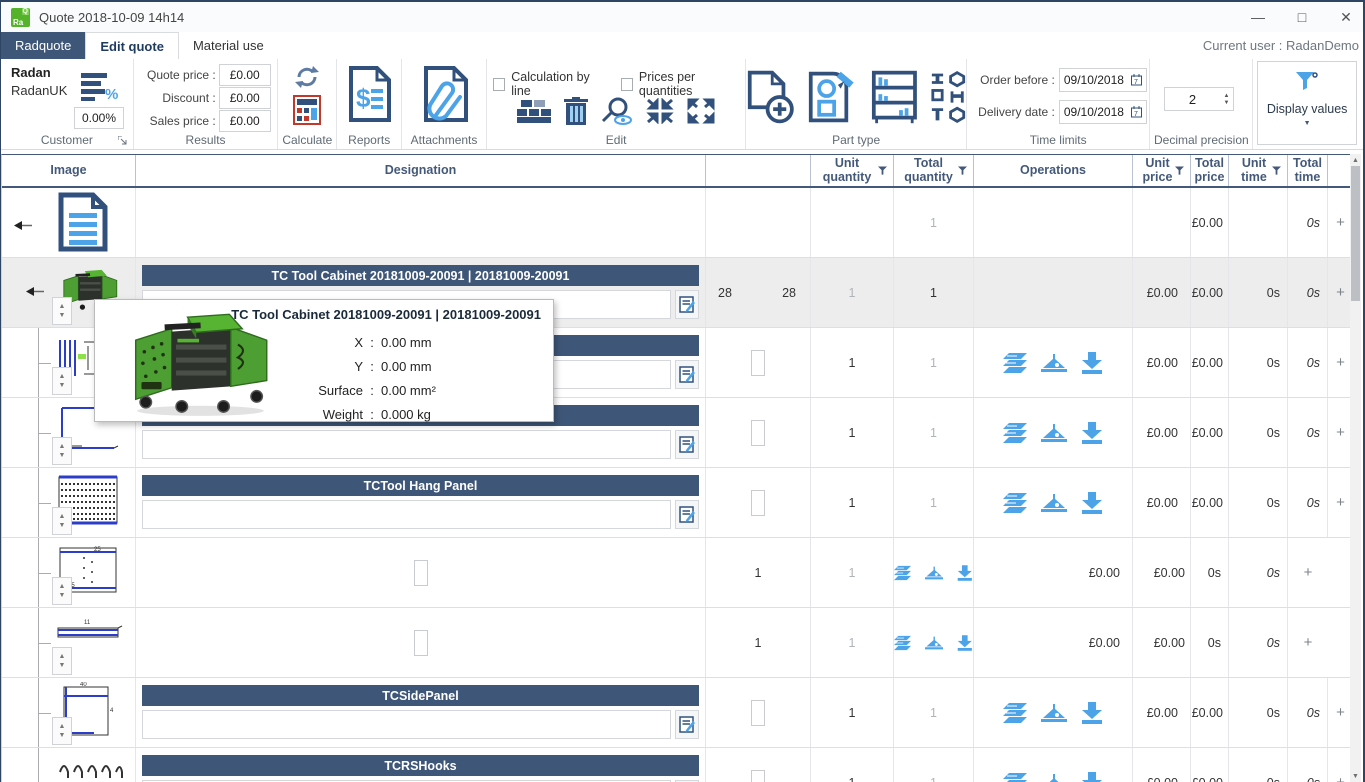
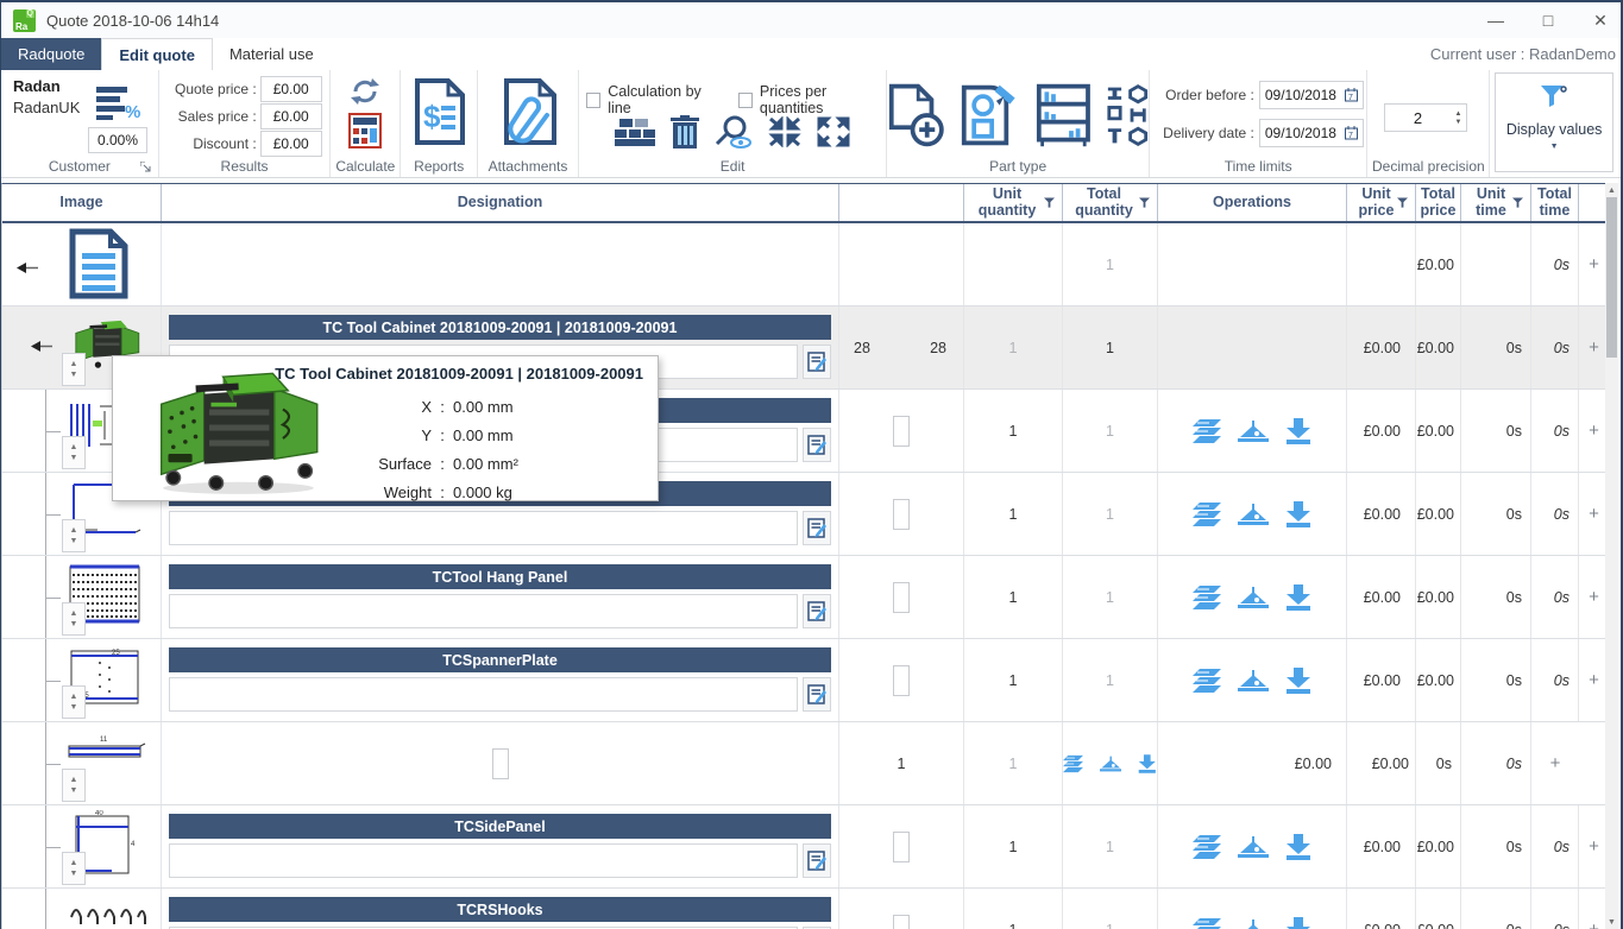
  Ra
- Quote 2018-10-09 14h14
+ Quote 2018-10-06 14h14
  —
  □
  ✕
  Radquote
  Edit quote
  Material use
  Current user : RadanDemo
  Radan
  RadanUK
  %
  0.00%
  Customer
  Quote price :
  £0.00
- Discount :
+ Sales price :
  £0.00
- Sales price :
+ Discount :
  £0.00
  Results
  Calculate
  $
  Reports
  Attachments
  Calculation by line
  Prices per quantities
  Edit
  Part type
  Order before :
  09/10/2018
  Delivery date :
  09/10/2018
  Time limits
  2
  Decimal precision
  Display values
  Image
  Designation
  Unit quantity
  Total quantity
  Operations
  Unit price
  Total price
  Unit time
  Total time
  1
  £0.00
  0s
  +
  TC Tool Cabinet 20181009-20091 | 20181009-20091
  28
  28
  1
  1
  £0.00
  £0.00
  0s
  0s
  +
  1
  1
  £0.00
  £0.00
  0s
  0s
  +
  1
  1
  £0.00
  £0.00
  0s
  0s
  +
  TCTool Hang Panel
  1
  1
  £0.00
  £0.00
  0s
  0s
  +
+ TCSpannerPlate
  1
  1
  £0.00
  £0.00
  0s
  0s
  +
  1
  1
  £0.00
  £0.00
  0s
  0s
  +
  TCSidePanel
  1
  1
  £0.00
  £0.00
  0s
  0s
  +
  TCRSHooks
  TC Tool Cabinet 20181009-20091 | 20181009-20091
  X
  :
  0.00 mm
  Y
  :
  0.00 mm
  Surface
  :
  0.00 mm²
  Weight
  :
  0.000 kg
